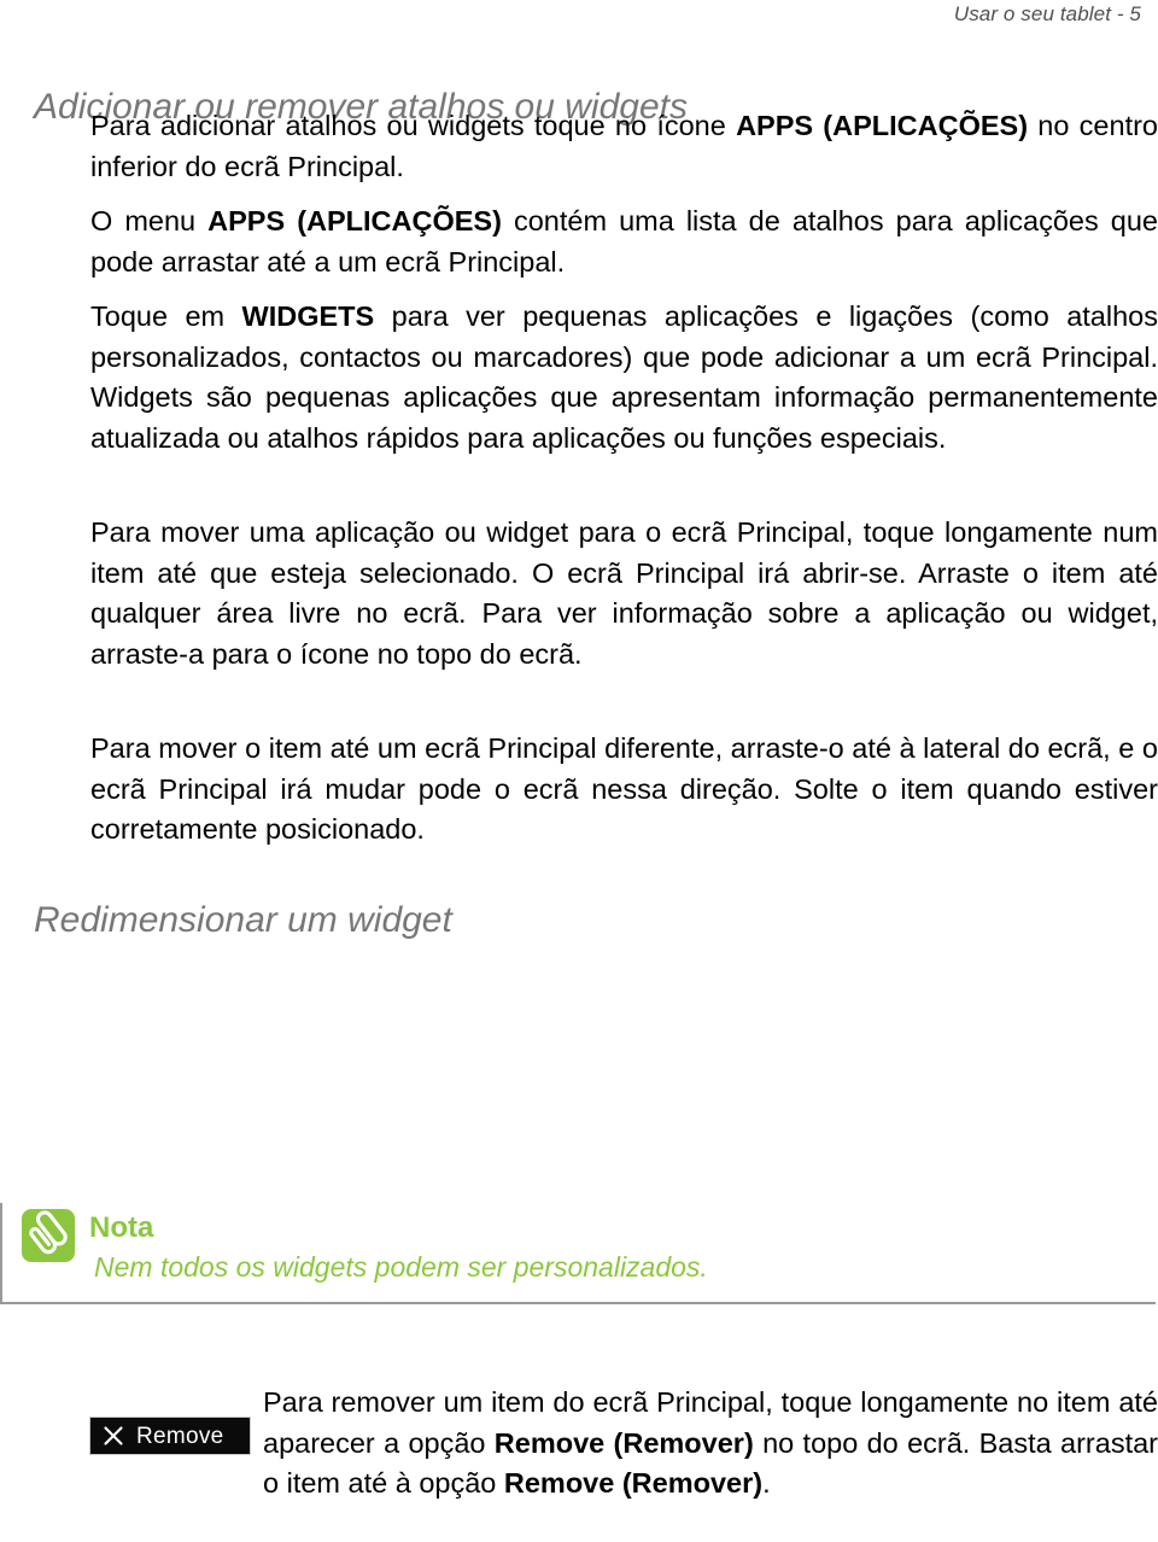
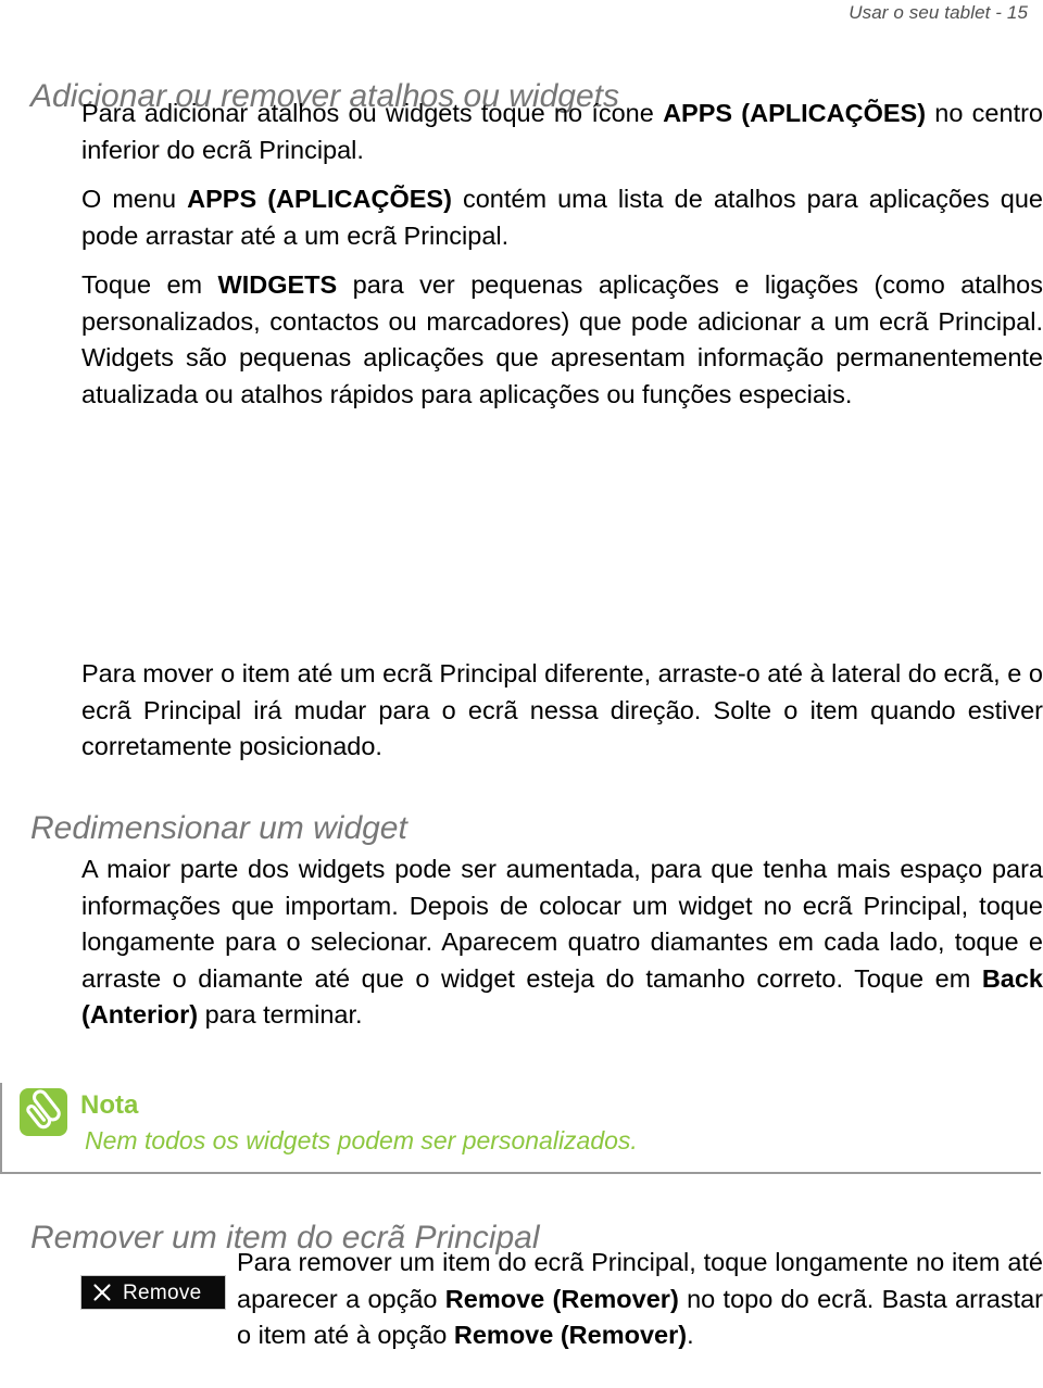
- Usar o seu tablet - 5
+ Usar o seu tablet - 15
  Adicionar ou remover atalhos ou widgets
  Para adicionar atalhos ou widgets toque no ícone APPS (APLICAÇÕES) no centro inferior do ecrã Principal.
  O menu APPS (APLICAÇÕES) contém uma lista de atalhos para aplicações que pode arrastar até a um ecrã Principal.
  Toque em WIDGETS para ver pequenas aplicações e ligações (como atalhos personalizados, contactos ou marcadores) que pode adicionar a um ecrã Principal. Widgets são pequenas aplicações que apresentam informação permanentemente atualizada ou atalhos rápidos para aplicações ou funções especiais.
- Para mover uma aplicação ou widget para o ecrã Principal, toque longamente num item até que esteja selecionado. O ecrã Principal irá abrir-se. Arraste o item até qualquer área livre no ecrã. Para ver informação sobre a aplicação ou widget, arraste-a para o ícone no topo do ecrã.
- Para mover o item até um ecrã Principal diferente, arraste-o até à lateral do ecrã, e o ecrã Principal irá mudar pode o ecrã nessa direção. Solte o item quando estiver corretamente posicionado.
+ Para mover o item até um ecrã Principal diferente, arraste-o até à lateral do ecrã, e o ecrã Principal irá mudar para o ecrã nessa direção. Solte o item quando estiver corretamente posicionado.
  Redimensionar um widget
+ A maior parte dos widgets pode ser aumentada, para que tenha mais espaço para informações que importam. Depois de colocar um widget no ecrã Principal, toque longamente para o selecionar. Aparecem quatro diamantes em cada lado, toque e arraste o diamante até que o widget esteja do tamanho correto. Toque em Back (Anterior) para terminar.
  Nota
  Nem todos os widgets podem ser personalizados.
+ Remover um item do ecrã Principal
  Remove
  Para remover um item do ecrã Principal, toque longamente no item até aparecer a opção Remove (Remover) no topo do ecrã. Basta arrastar o item até à opção Remove (Remover).
